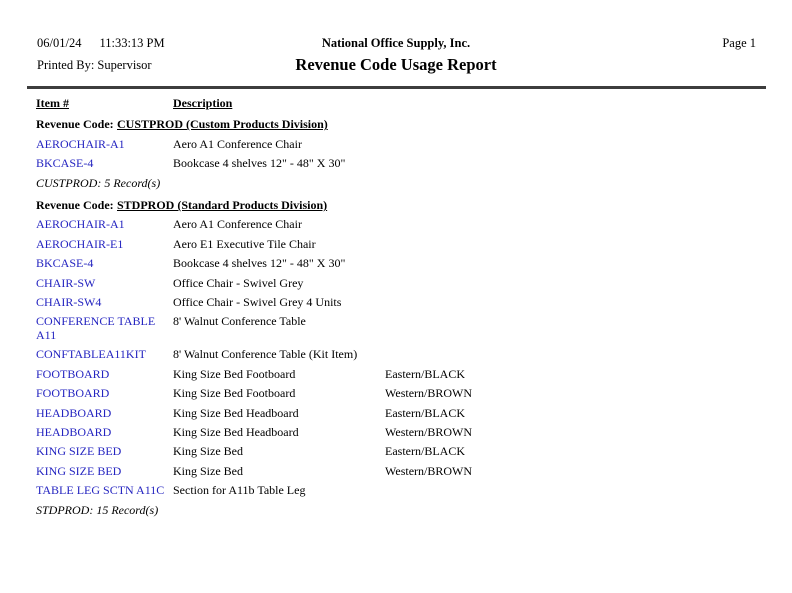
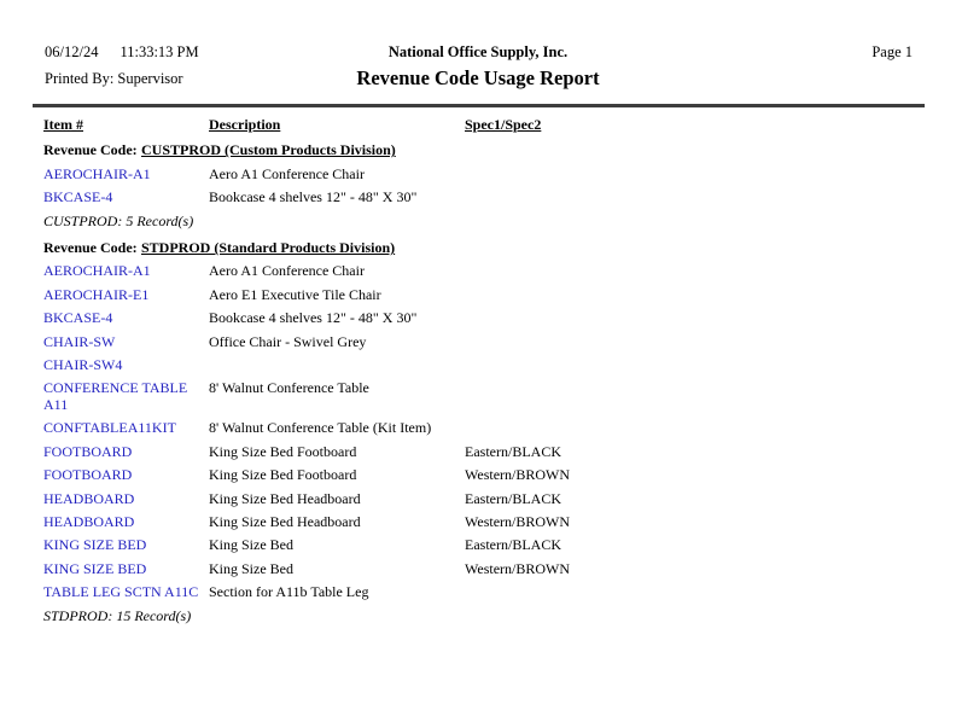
- 06/01/24 11:33:13 PM
+ 06/12/24 11:33:13 PM
  National Office Supply, Inc.
  Page 1
  Printed By: Supervisor
  Revenue Code Usage Report
  Item #
  Description
+ Spec1/Spec2
  Revenue Code: CUSTPROD (Custom Products Division)
  AEROCHAIR-A1
  Aero A1 Conference Chair
  BKCASE-4
  Bookcase 4 shelves 12" - 48" X 30"
  CUSTPROD: 5 Record(s)
  Revenue Code: STDPROD (Standard Products Division)
  AEROCHAIR-A1
  Aero A1 Conference Chair
  AEROCHAIR-E1
  Aero E1 Executive Tile Chair
  BKCASE-4
  Bookcase 4 shelves 12" - 48" X 30"
  CHAIR-SW
  Office Chair - Swivel Grey
  CHAIR-SW4
- Office Chair - Swivel Grey 4 Units
  CONFERENCE TABLE A11
  8' Walnut Conference Table
  CONFTABLEA11KIT
  8' Walnut Conference Table (Kit Item)
  FOOTBOARD
  King Size Bed Footboard
  Eastern/BLACK
  FOOTBOARD
  King Size Bed Footboard
  Western/BROWN
  HEADBOARD
  King Size Bed Headboard
  Eastern/BLACK
  HEADBOARD
  King Size Bed Headboard
  Western/BROWN
  KING SIZE BED
  King Size Bed
  Eastern/BLACK
  KING SIZE BED
  King Size Bed
  Western/BROWN
  TABLE LEG SCTN A11C
  Section for A11b Table Leg
  STDPROD: 15 Record(s)
